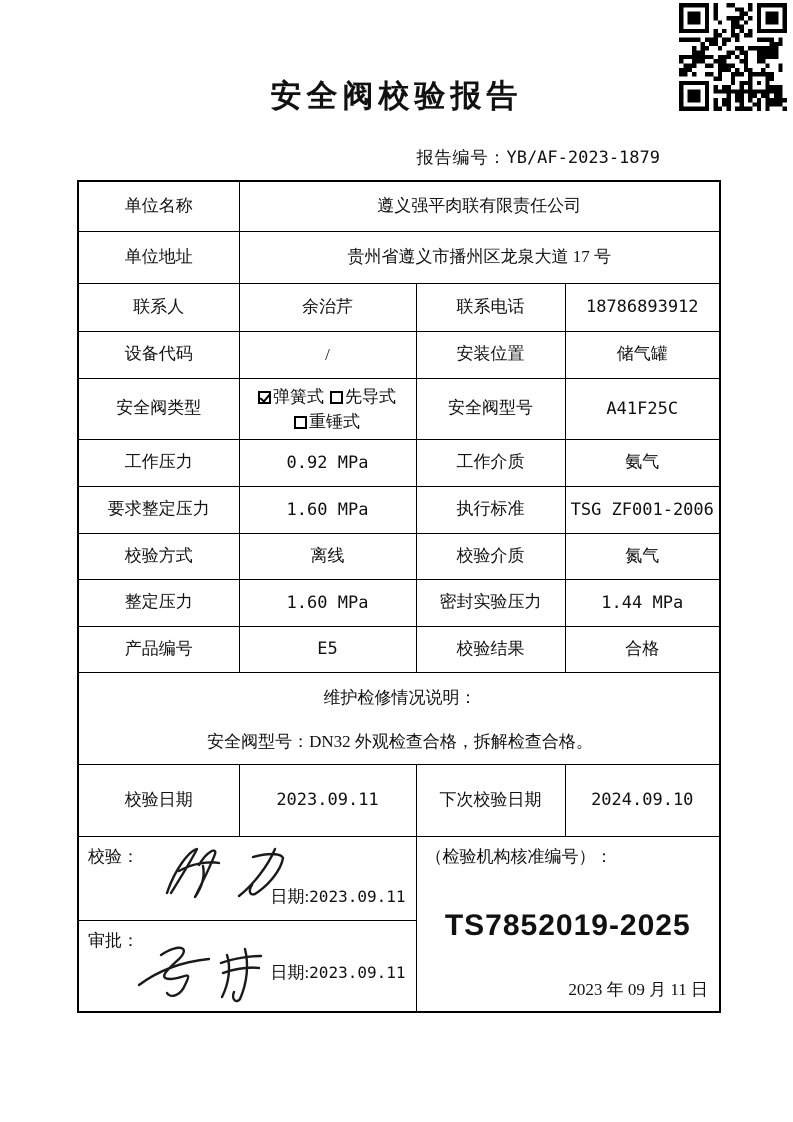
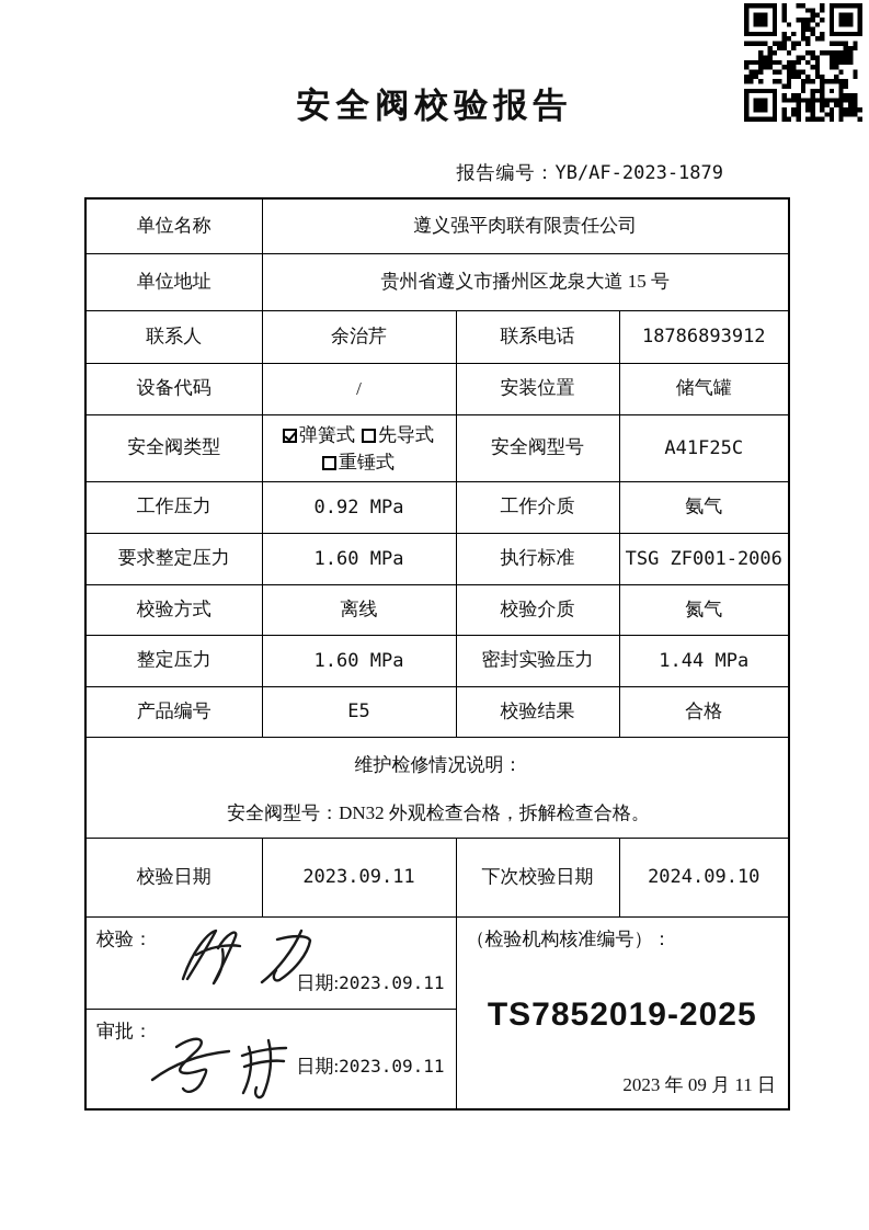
  安全阀校验报告
  报告编号：YB/AF-2023-1879
  单位名称	遵义强平肉联有限责任公司
- 单位地址	贵州省遵义市播州区龙泉大道 17 号
+ 单位地址	贵州省遵义市播州区龙泉大道 15 号
  联系人	余治芹	联系电话	18786893912
  设备代码	/	安装位置	储气罐
  安全阀类型	弹簧式 先导式 重锤式	安全阀型号	A41F25C
  工作压力	0.92 MPa	工作介质	氨气
  要求整定压力	1.60 MPa	执行标准	TSG ZF001-2006
  校验方式	离线	校验介质	氮气
  整定压力	1.60 MPa	密封实验压力	1.44 MPa
  产品编号	E5	校验结果	合格
  维护检修情况说明： 安全阀型号：DN32 外观检查合格，拆解检查合格。
  校验日期	2023.09.11	下次校验日期	2024.09.10
  校验： 日期:2023.09.11	（检验机构核准编号）： TS7852019-2025 2023 年 09 月 11 日
  审批： 日期:2023.09.11
